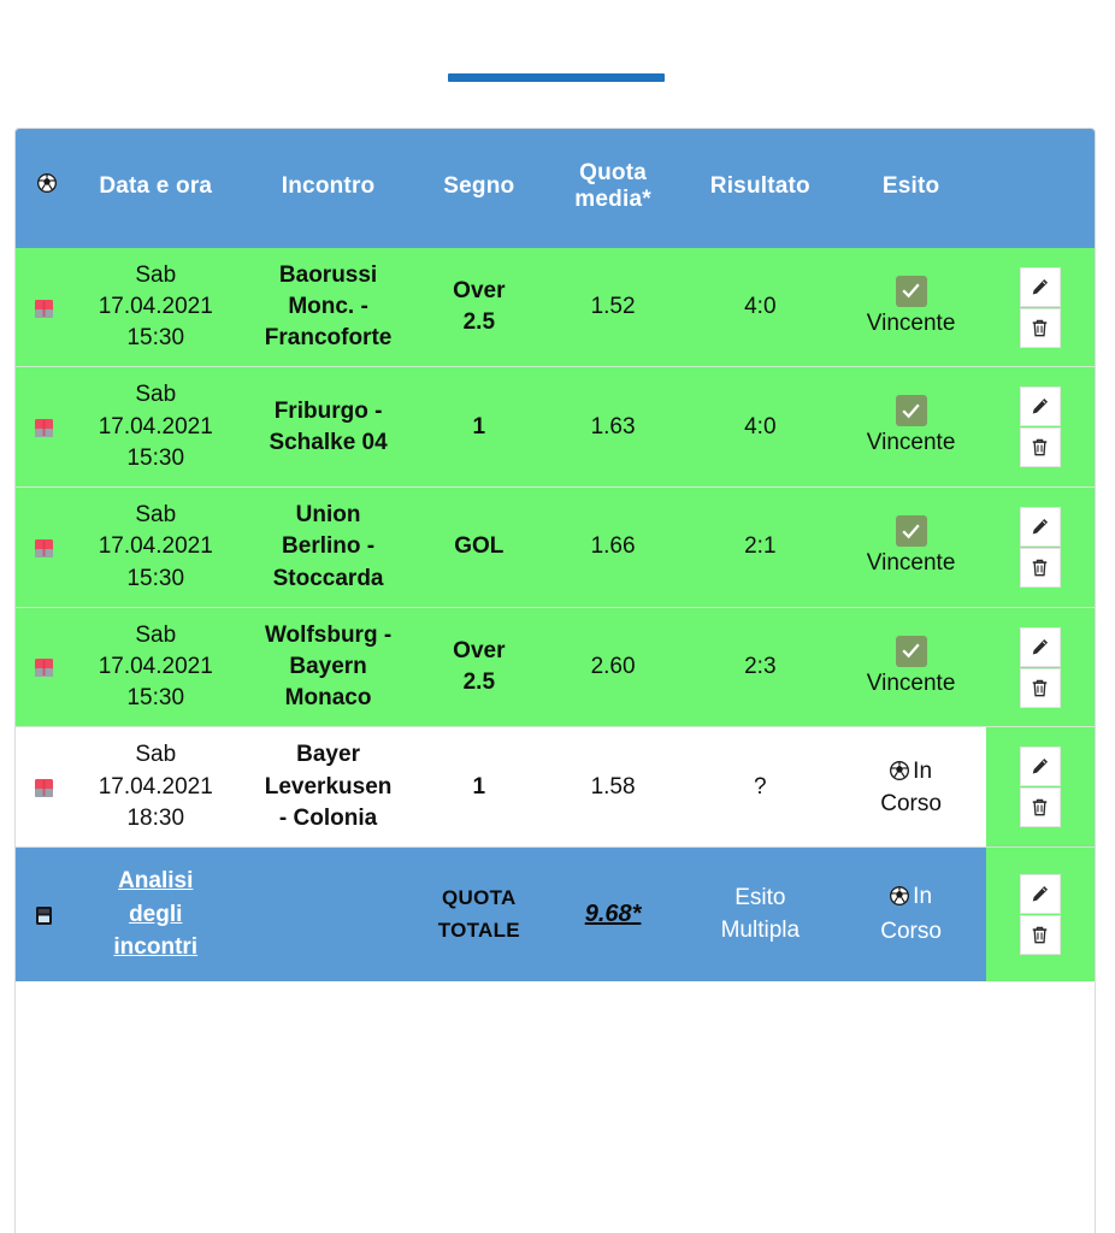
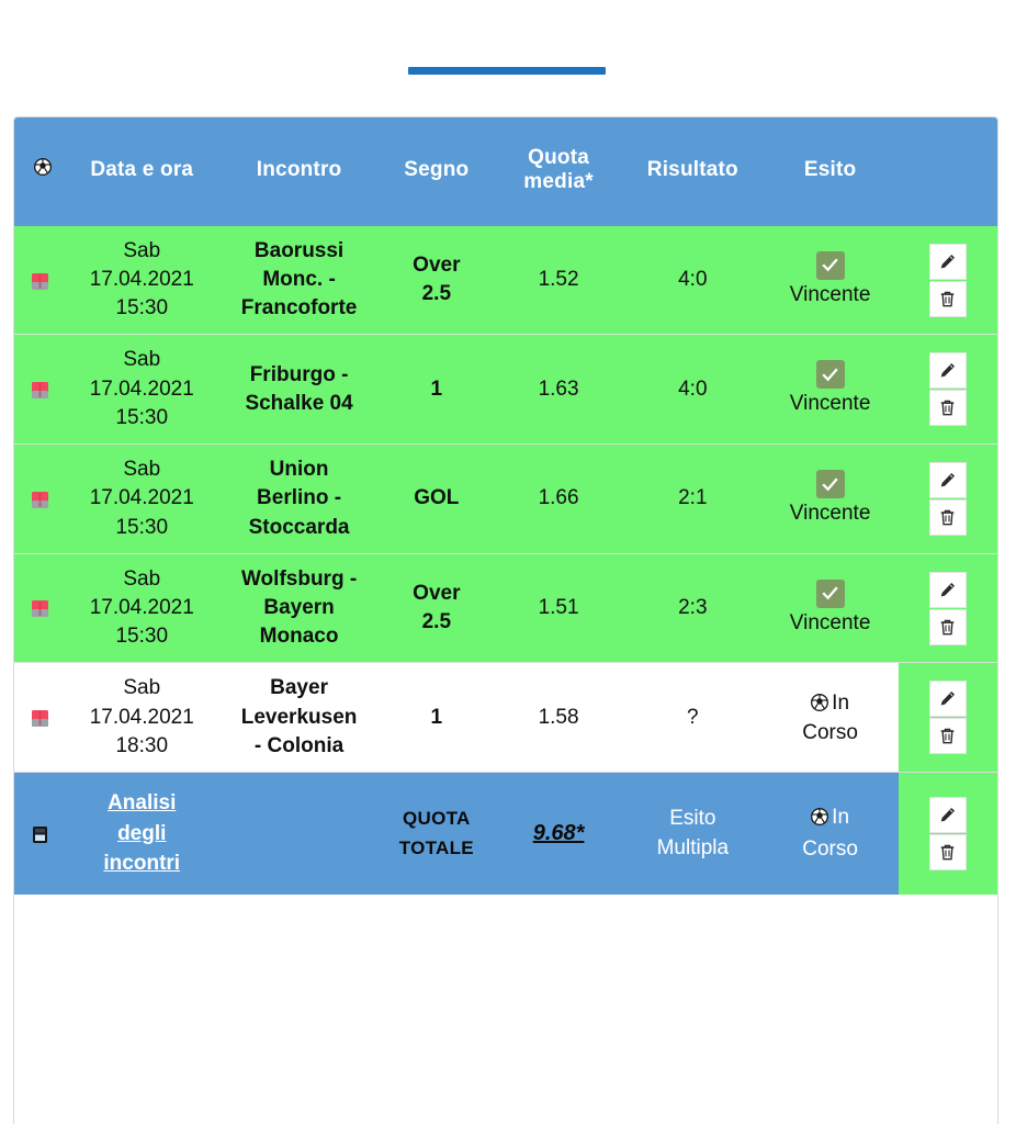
  	Data e ora	Incontro	Segno	Quota media*	Risultato	Esito
  	Sab17.04.202115:30	BaorussiMonc. -Francoforte	Over2.5	1.52	4:0	Vincente
  	Sab17.04.202115:30	Friburgo -Schalke 04	1	1.63	4:0	Vincente
  	Sab17.04.202115:30	UnionBerlino -Stoccarda	GOL	1.66	2:1	Vincente
- 	Sab17.04.202115:30	Wolfsburg -BayernMonaco	Over2.5	2.60	2:3	Vincente
+ 	Sab17.04.202115:30	Wolfsburg -BayernMonaco	Over2.5	1.51	2:3	Vincente
  	Sab17.04.202118:30	BayerLeverkusen- Colonia	1	1.58	?	InCorso
  	Analisidegliincontri		QUOTATOTALE	9.68*	EsitoMultipla	InCorso
